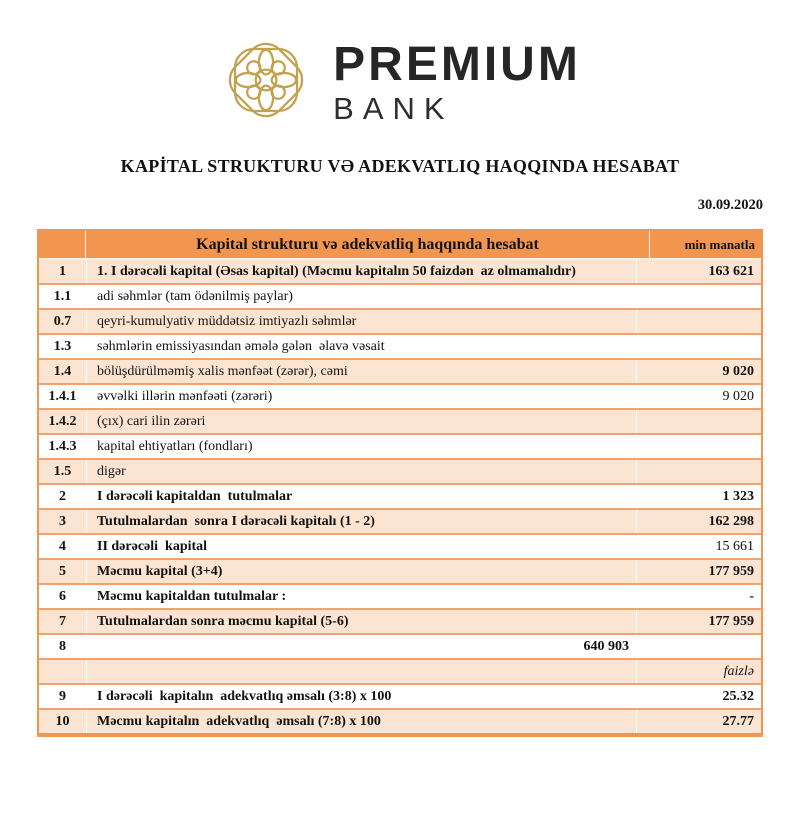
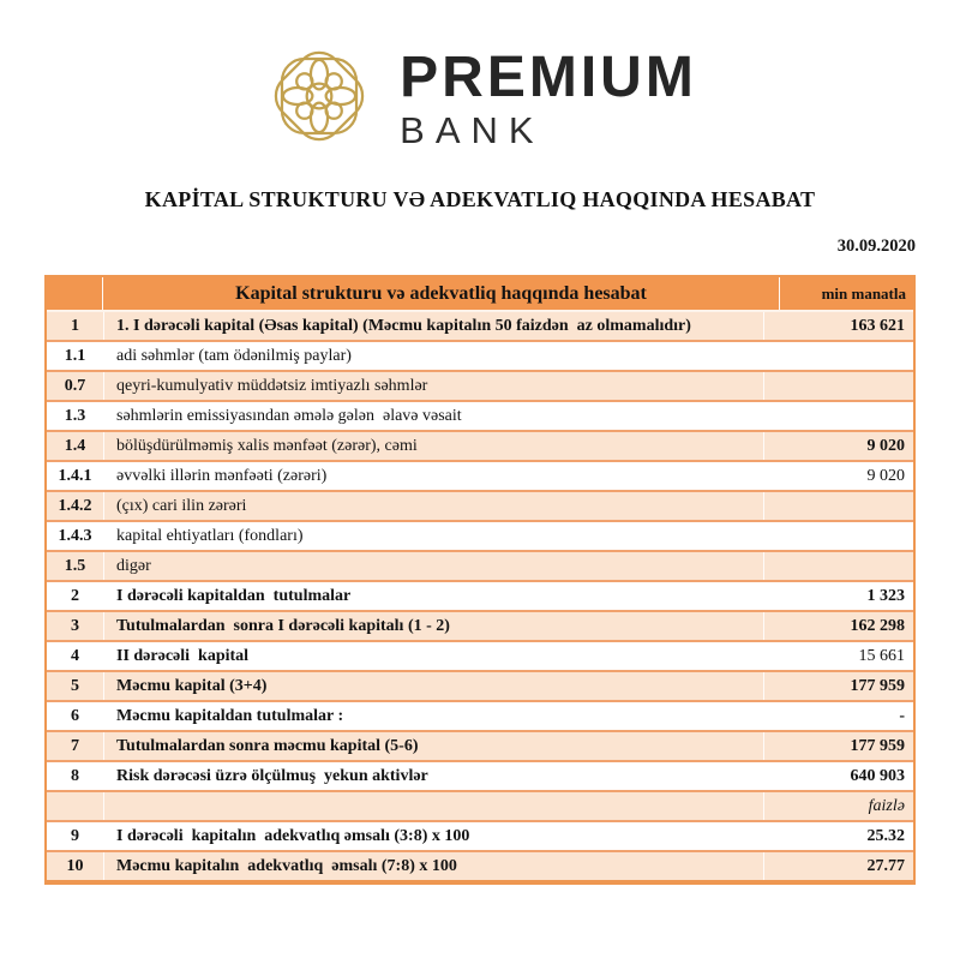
  PREMIUM
  BANK
  KAPİTAL STRUKTURU VƏ ADEKVATLIQ HAQQINDA HESABAT
  30.09.2020
  Kapital strukturu və adekvatliq haqqında hesabat
  min manatla
  1
  1. I dərəcəli kapital (Əsas kapital) (Məcmu kapitalın 50 faizdən az olmamalıdır)
  163 621
  1.1
  adi səhmlər (tam ödənilmiş paylar)
  0.7
  qeyri-kumulyativ müddətsiz imtiyazlı səhmlər
  1.3
  səhmlərin emissiyasından əmələ gələn əlavə vəsait
  1.4
  bölüşdürülməmiş xalis mənfəət (zərər), cəmi
  9 020
  1.4.1
  əvvəlki illərin mənfəəti (zərəri)
  9 020
  1.4.2
  (çıx) cari ilin zərəri
  1.4.3
  kapital ehtiyatları (fondları)
  1.5
  digər
  2
  I dərəcəli kapitaldan tutulmalar
  1 323
  3
  Tutulmalardan sonra I dərəcəli kapitalı (1 - 2)
  162 298
  4
  II dərəcəli kapital
  15 661
  5
  Məcmu kapital (3+4)
  177 959
  6
  Məcmu kapitaldan tutulmalar :
  -
  7
  Tutulmalardan sonra məcmu kapital (5-6)
  177 959
  8
+ Risk dərəcəsi üzrə ölçülmuş yekun aktivlər
  640 903
  faizlə
  9
  I dərəcəli kapitalın adekvatlıq əmsalı (3:8) x 100
  25.32
  10
  Məcmu kapitalın adekvatlıq əmsalı (7:8) x 100
  27.77
